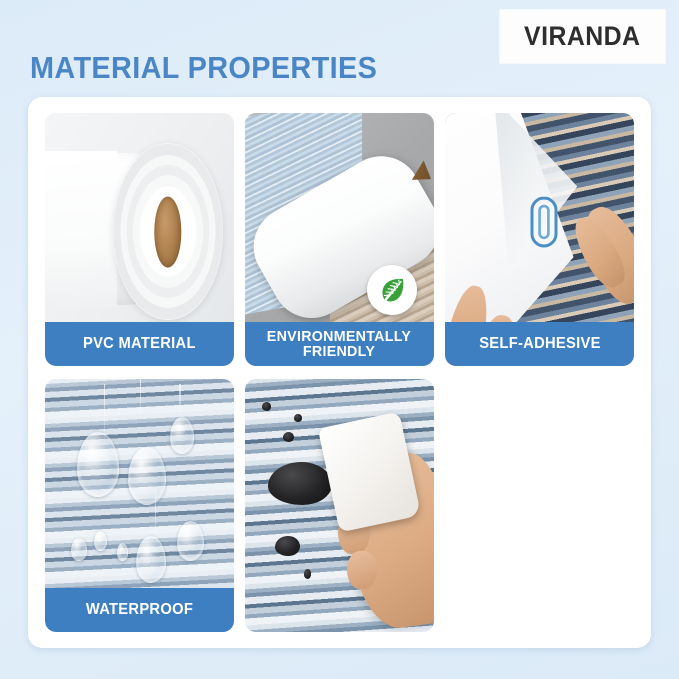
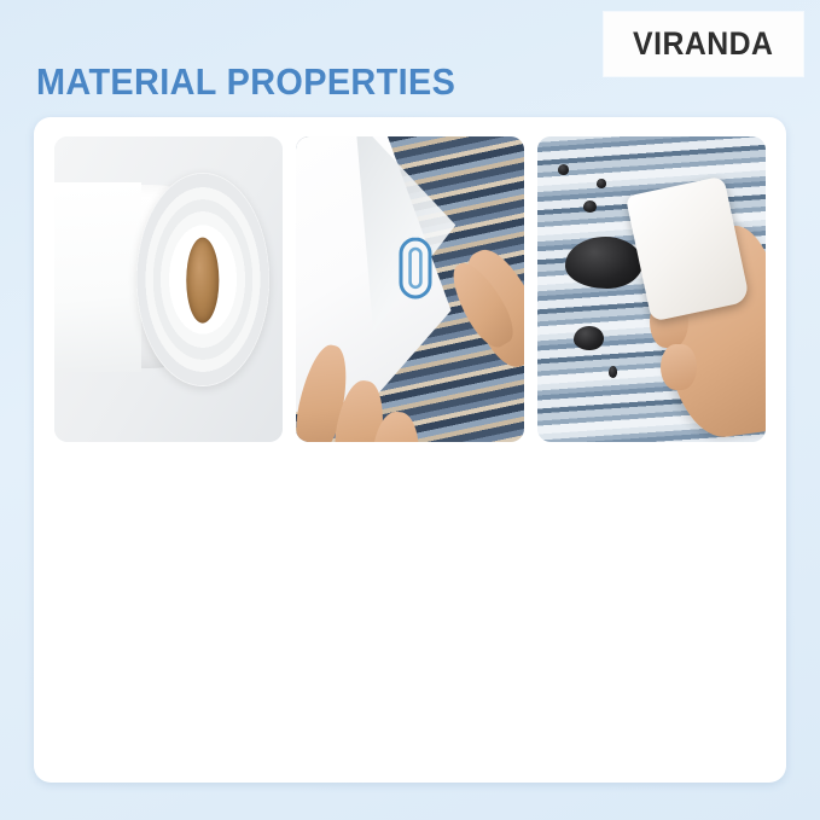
  VIRANDA
  MATERIAL PROPERTIES
- PVC MATERIAL
- ENVIRONMENTALLY
- FRIENDLY
- SELF-ADHESIVE
- WATERPROOF
